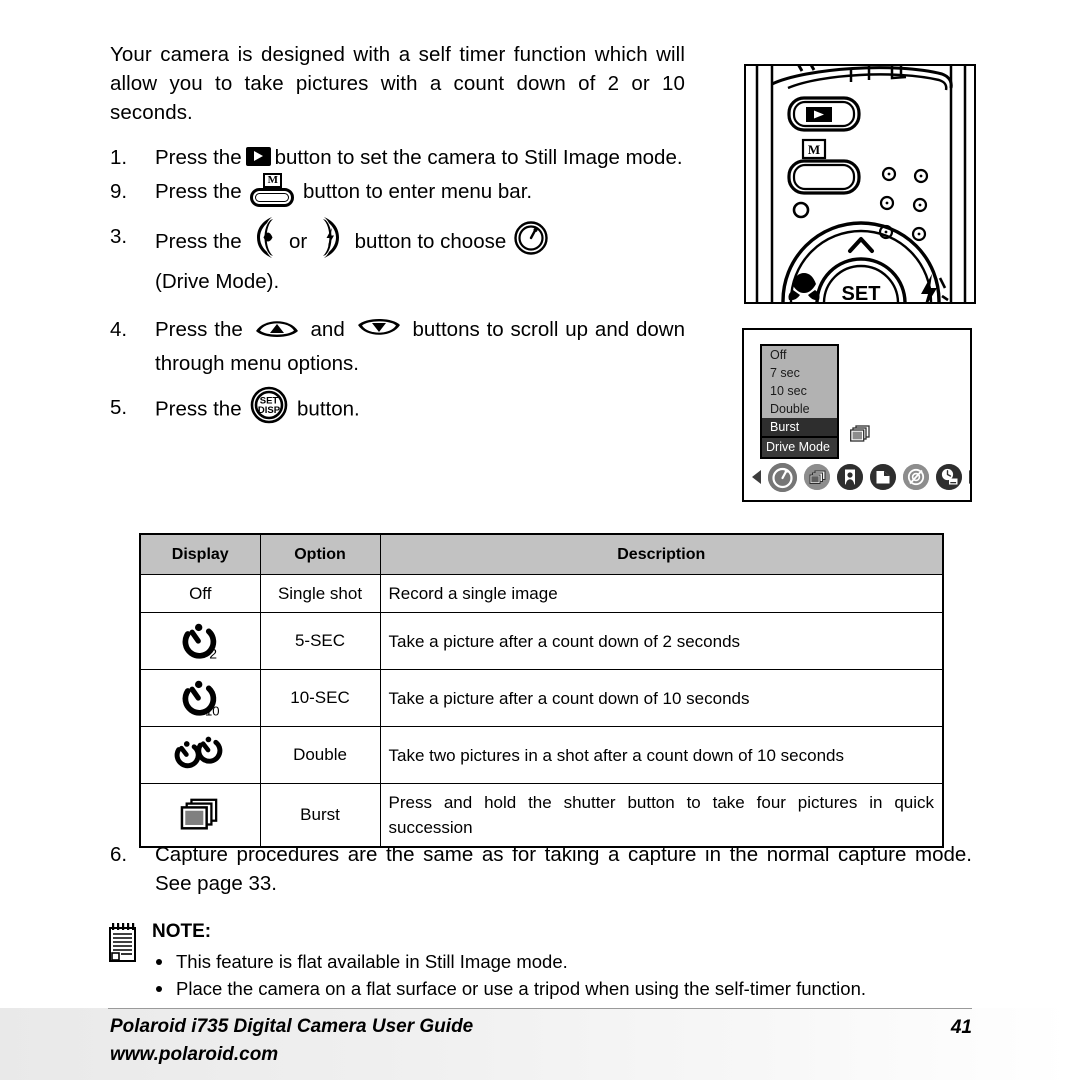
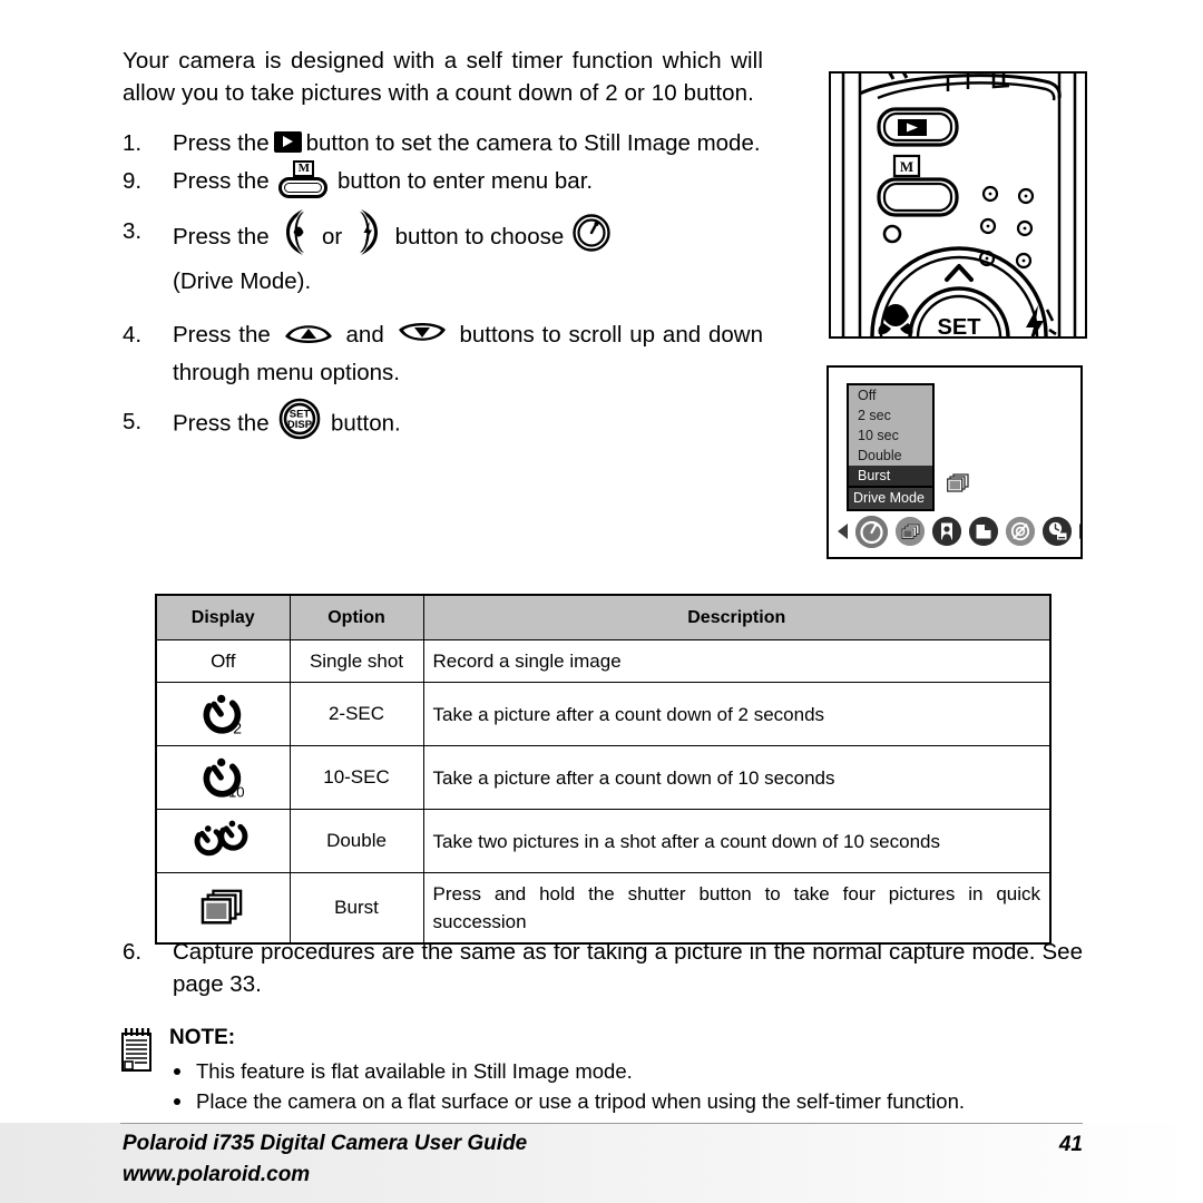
- Your camera is designed with a self timer function which will allow you to take pictures with a count down of 2 or 10 seconds.
+ Your camera is designed with a self timer function which will allow you to take pictures with a count down of 2 or 10 button.
  1.
  Press the button to set the camera to Still Image mode.
  9.
  Press the
  M
  button to enter menu bar.
  3.
  Press the or button to choose
  (Drive Mode).
  4.
  Press the and buttons to scroll up and down through menu options.
  5.
  Press the
  SET
  DISP
  button.
  M
  SET
  Off
- 7 sec
+ 2 sec
  10 sec
  Double
  Burst
  Drive Mode
  Display	Option	Description
  Off	Single shot	Record a single image
- 2	5-SEC	Take a picture after a count down of 2 seconds
+ 2	2-SEC	Take a picture after a count down of 2 seconds
  10	10-SEC	Take a picture after a count down of 10 seconds
  	Double	Take two pictures in a shot after a count down of 10 seconds
  	Burst	Press and hold the shutter button to take four pictures in quick succession
  6.
- Capture procedures are the same as for taking a capture in the normal capture mode. See page 33.
+ Capture procedures are the same as for taking a picture in the normal capture mode. See page 33.
  NOTE:
  This feature is flat available in Still Image mode.
  Place the camera on a flat surface or use a tripod when using the self-timer function.
  Polaroid i735 Digital Camera User Guide
  41
  www.polaroid.com
